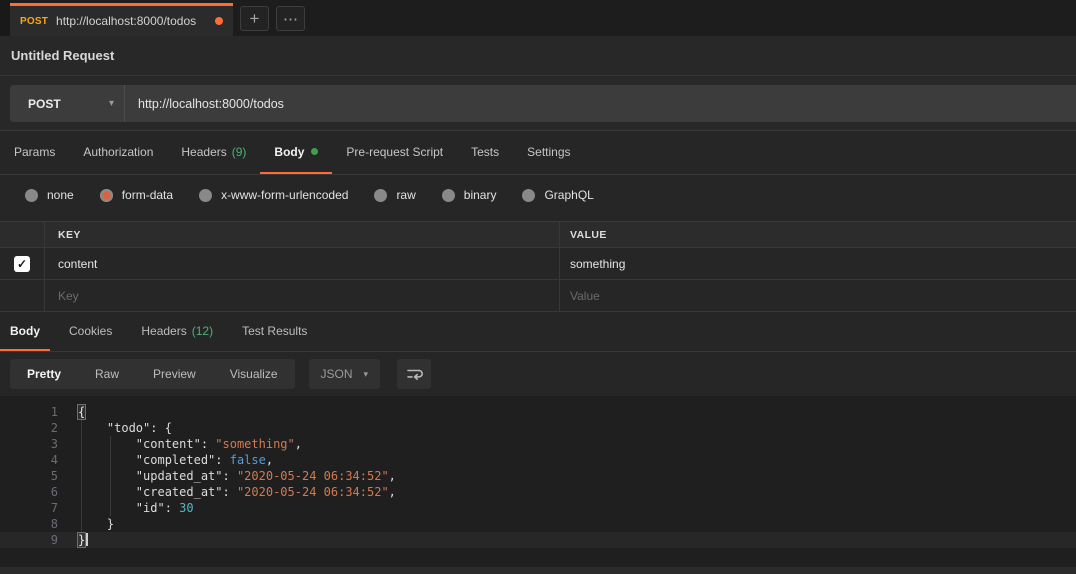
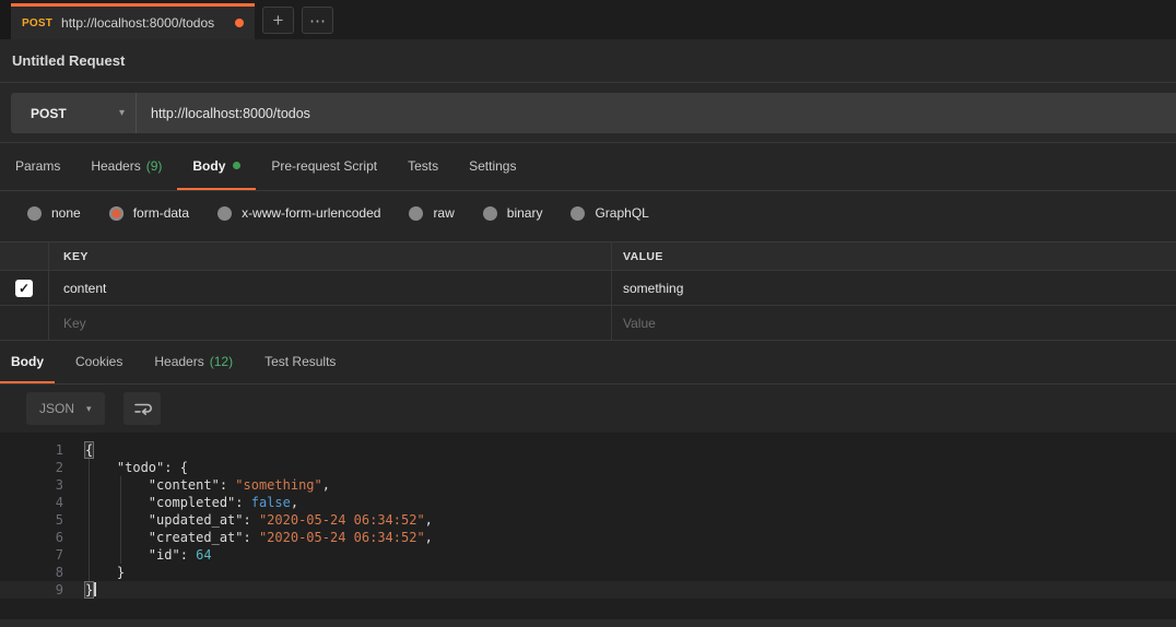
  POST
  http://localhost:8000/todos
  +
  ⋯
  Untitled Request
  POST
  ▾
  http://localhost:8000/todos
  Params
- Authorization
  Headers
  (9)
  Body
  Pre-request Script
  Tests
  Settings
  none
  form-data
  x-www-form-urlencoded
  raw
  binary
  GraphQL
  KEY
  VALUE
  ✓
  content
  something
  Key
  Value
  Body
  Cookies
  Headers
  (12)
  Test Results
- Pretty
- Raw
- Preview
- Visualize
  JSON
  ▾
  1
  {
  2
  "todo": {
  3
  "content": "something",
  4
  "completed": false,
  5
  "updated_at": "2020-05-24 06:34:52",
  6
  "created_at": "2020-05-24 06:34:52",
  7
- "id": 30
+ "id": 64
  8
  }
  9
  }
